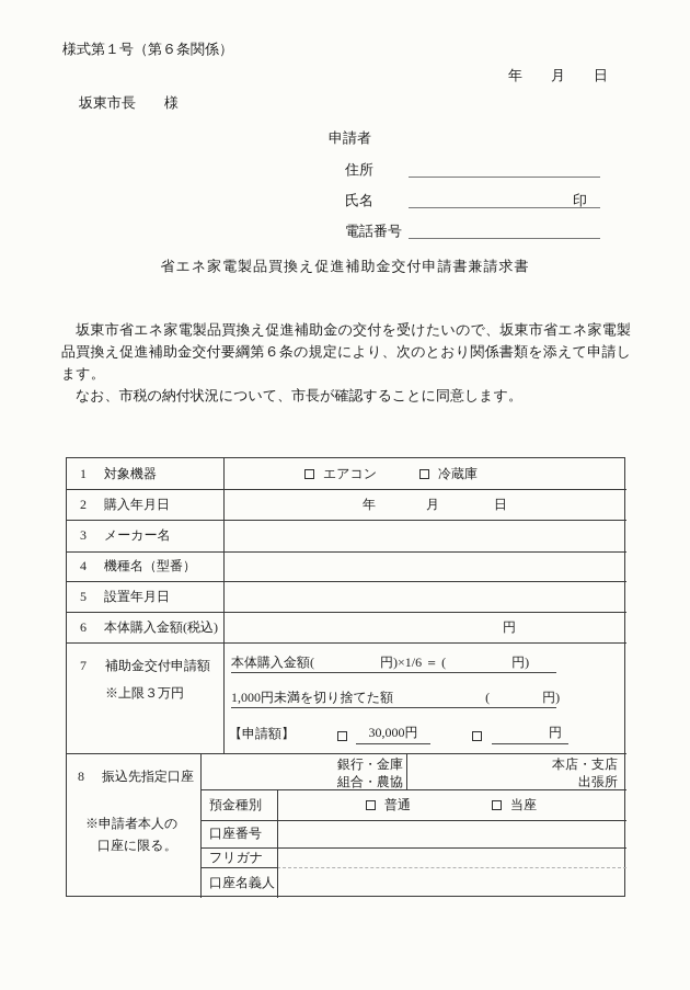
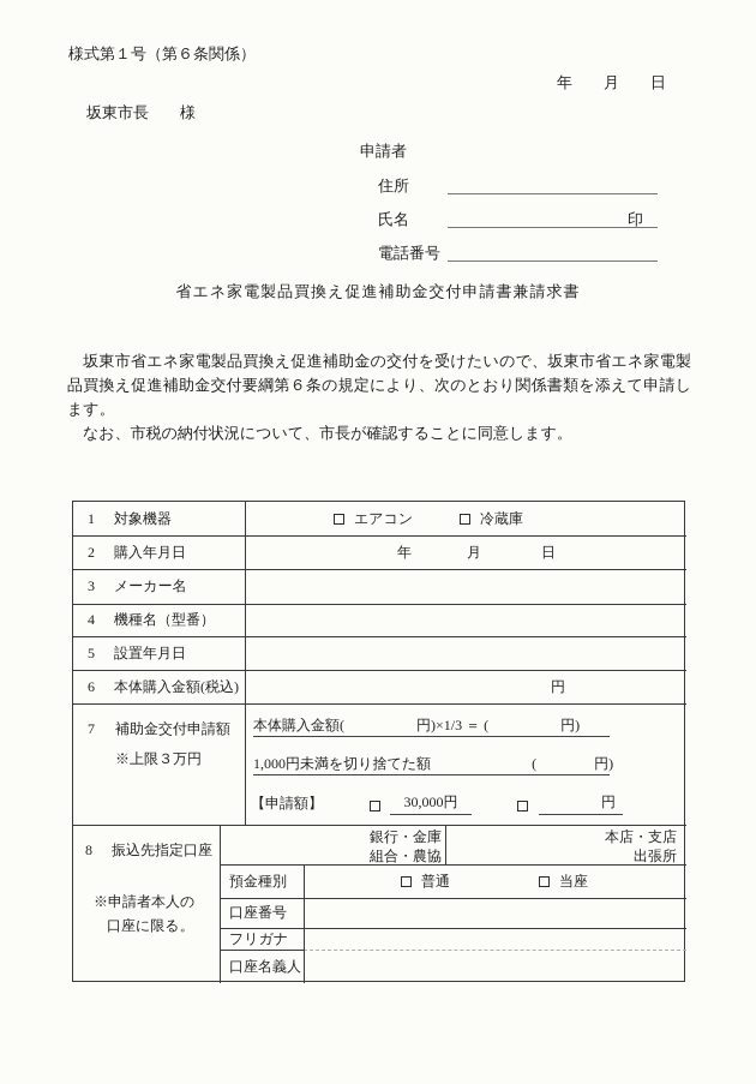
  様式第１号（第６条関係）
  年 月 日
  坂東市長 様
  申請者
  住所
  氏名
  印
  電話番号
  省エネ家電製品買換え促進補助金交付申請書兼請求書
  坂東市省エネ家電製品買換え促進補助金の交付を受けたいので、坂東市省エネ家電製品買換え促進補助金交付要綱第６条の規定により、次のとおり関係書類を添えて申請します。
  なお、市税の納付状況について、市長が確認することに同意します。
  1
  対象機器
  エアコン
  冷蔵庫
  2
  購入年月日
  年
  月
  日
  3
  メーカー名
  4
  機種名（型番）
  5
  設置年月日
  6
  本体購入金額(税込)
  円
  7
  補助金交付申請額
  ※上限３万円
- 本体購入金額( 円)×1/6 ＝ ( 円)
+ 本体購入金額( 円)×1/3 ＝ ( 円)
  1,000円未満を切り捨てた額 ( 円)
  【申請額】
  30,000円
  円
  8
  振込先指定口座
  ※申請者本人の
  口座に限る。
  銀行・金庫
  組合・農協
  本店・支店
  出張所
  預金種別
  普通
  当座
  口座番号
  フリガナ
  口座名義人
